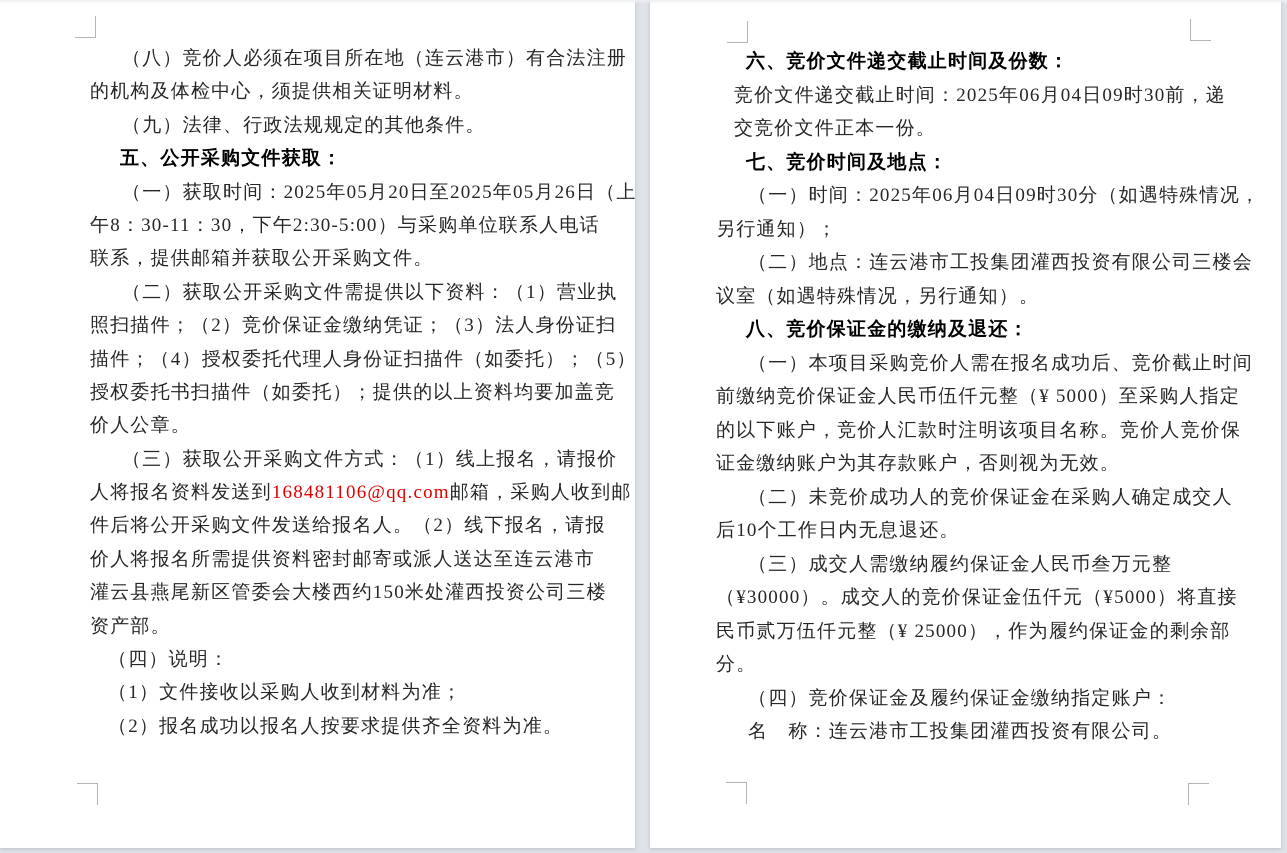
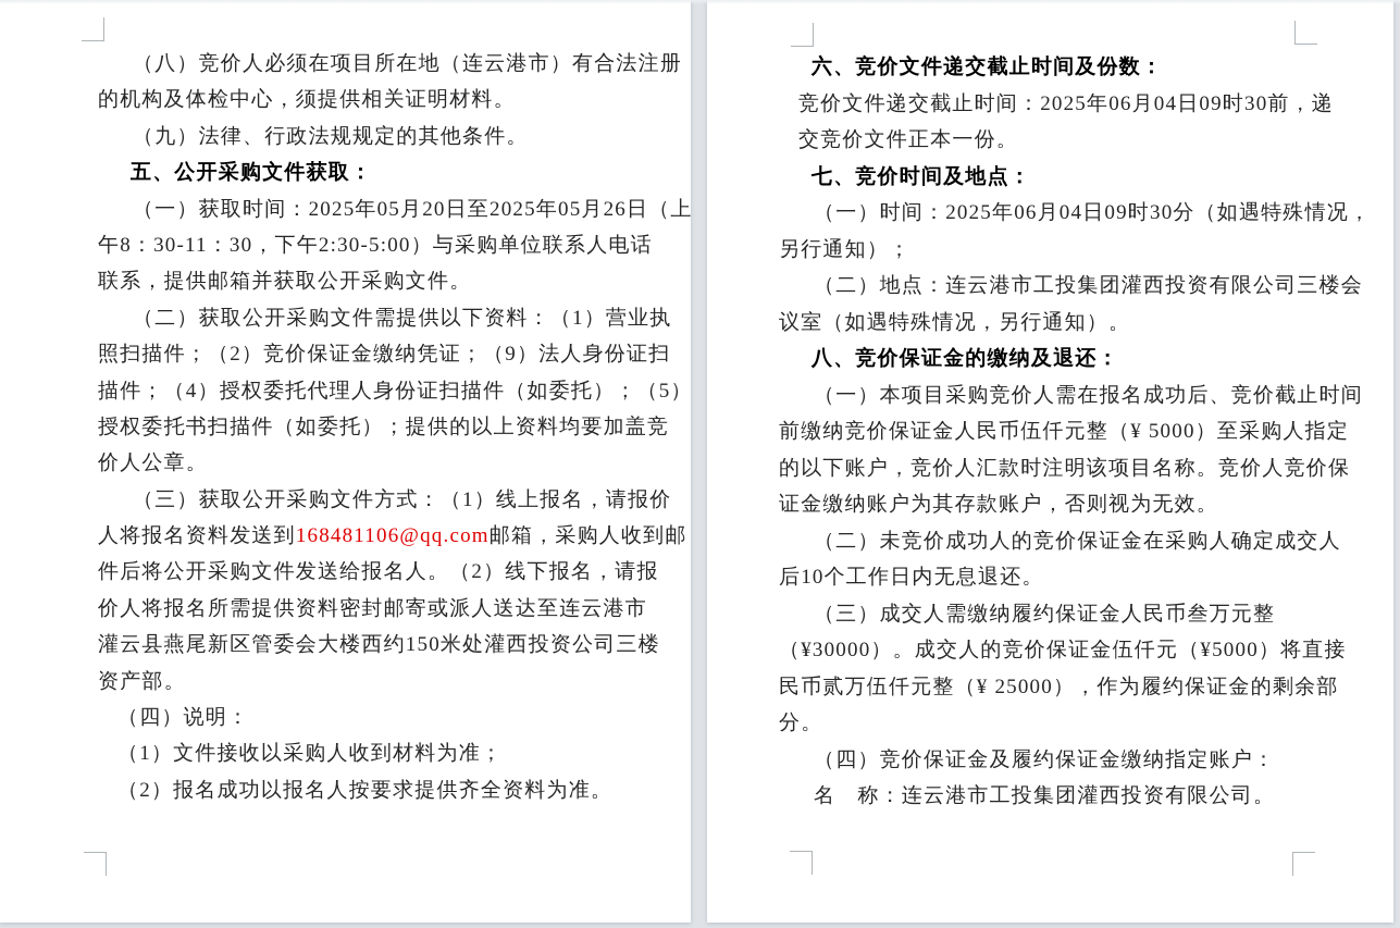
  （八）竞价人必须在项目所在地（连云港市）有合法注册
  的机构及体检中心，须提供相关证明材料。
  （九）法律、行政法规规定的其他条件。
  五、公开采购文件获取：
  （一）获取时间：2025年05月20日至2025年05月26日（上
  午8：30-11：30，下午2:30-5:00）与采购单位联系人电话
  联系，提供邮箱并获取公开采购文件。
  （二）获取公开采购文件需提供以下资料：（1）营业执
- 照扫描件；（2）竞价保证金缴纳凭证；（3）法人身份证扫
+ 照扫描件；（2）竞价保证金缴纳凭证；（9）法人身份证扫
  描件；（4）授权委托代理人身份证扫描件（如委托）；（5）
  授权委托书扫描件（如委托）；提供的以上资料均要加盖竞
  价人公章。
  （三）获取公开采购文件方式：（1）线上报名，请报价
  人将报名资料发送到168481106@qq.com邮箱，采购人收到邮
  件后将公开采购文件发送给报名人。（2）线下报名，请报
  价人将报名所需提供资料密封邮寄或派人送达至连云港市
  灌云县燕尾新区管委会大楼西约150米处灌西投资公司三楼
  资产部。
  （四）说明：
  （1）文件接收以采购人收到材料为准；
  （2）报名成功以报名人按要求提供齐全资料为准。
  六、竞价文件递交截止时间及份数：
  竞价文件递交截止时间：2025年06月04日09时30前，递
  交竞价文件正本一份。
  七、竞价时间及地点：
  （一）时间：2025年06月04日09时30分（如遇特殊情况，
  另行通知）；
  （二）地点：连云港市工投集团灌西投资有限公司三楼会
  议室（如遇特殊情况，另行通知）。
  八、竞价保证金的缴纳及退还：
  （一）本项目采购竞价人需在报名成功后、竞价截止时间
  前缴纳竞价保证金人民币伍仟元整（¥ 5000）至采购人指定
  的以下账户，竞价人汇款时注明该项目名称。竞价人竞价保
  证金缴纳账户为其存款账户，否则视为无效。
  （二）未竞价成功人的竞价保证金在采购人确定成交人
  后10个工作日内无息退还。
  （三）成交人需缴纳履约保证金人民币叁万元整
  （¥30000）。成交人的竞价保证金伍仟元（¥5000）将直接
  民币贰万伍仟元整（¥ 25000），作为履约保证金的剩余部
  分。
  （四）竞价保证金及履约保证金缴纳指定账户：
  名 称：连云港市工投集团灌西投资有限公司。
